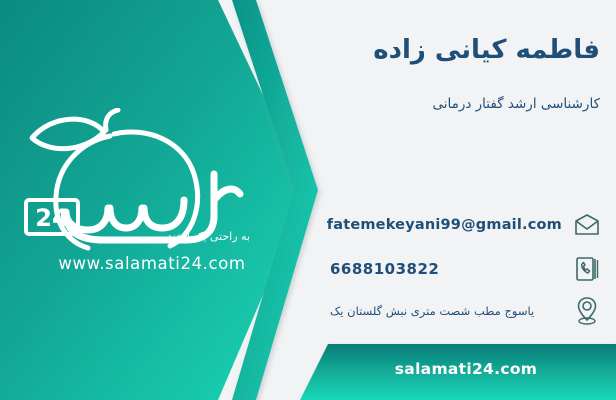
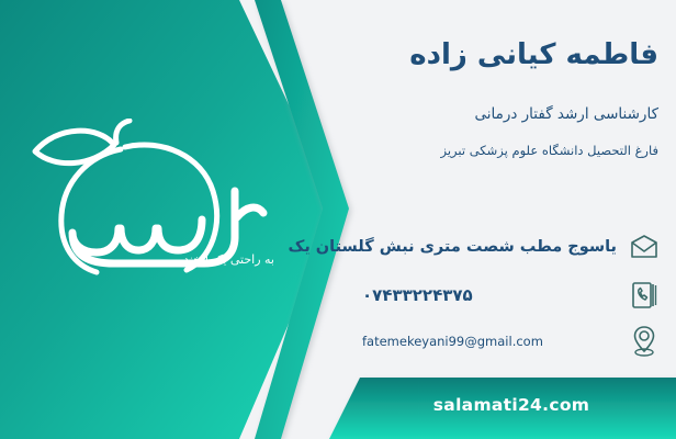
- 24
  به راحتی یک لبخند
- www.salamati24.com
  فاطمه کیانی زاده
  کارشناسی ارشد گفتار درمانی
+ فارغ التحصیل دانشگاه علوم پزشکی تبریز
- fatemekeyani99@gmail.com
+ یاسوج مطب شصت متری نبش گلستان یک
- 6688103822
+ ۰۷۴۳۳۲۲۴۳۷۵
- یاسوج مطب شصت متری نبش گلستان یک
+ fatemekeyani99@gmail.com
  salamati24.com
